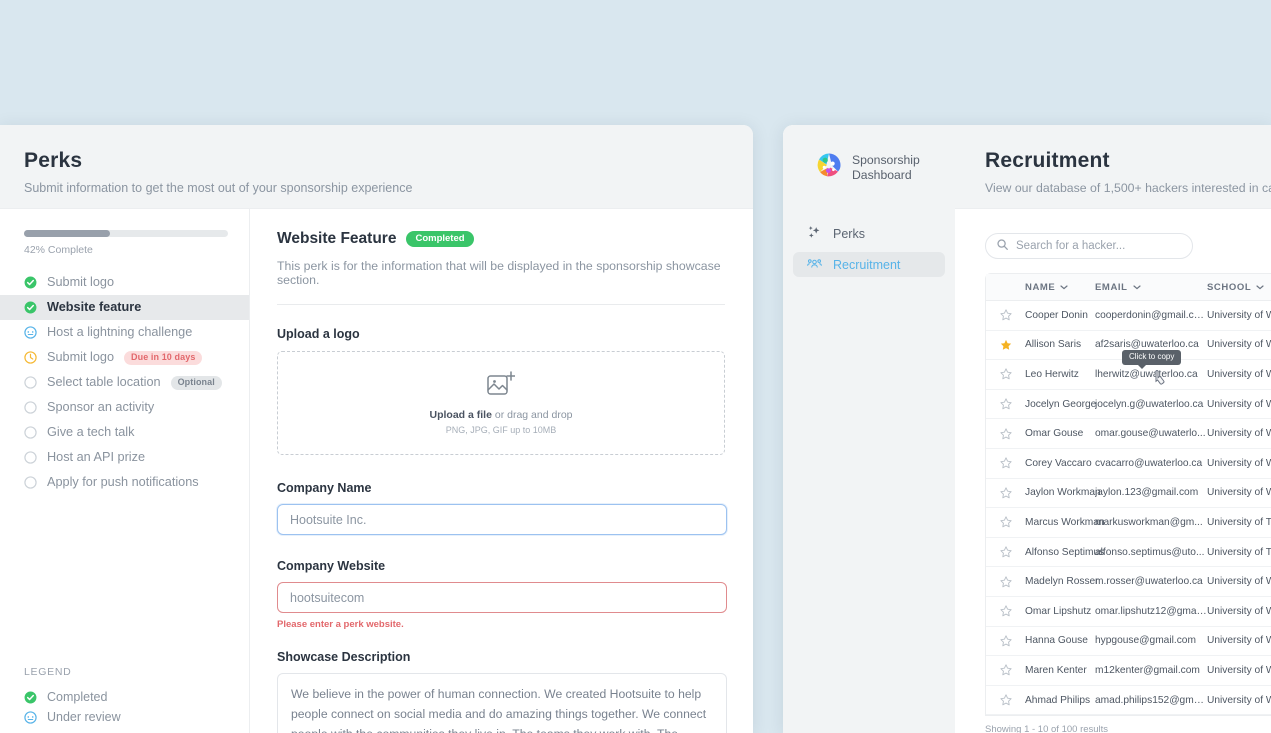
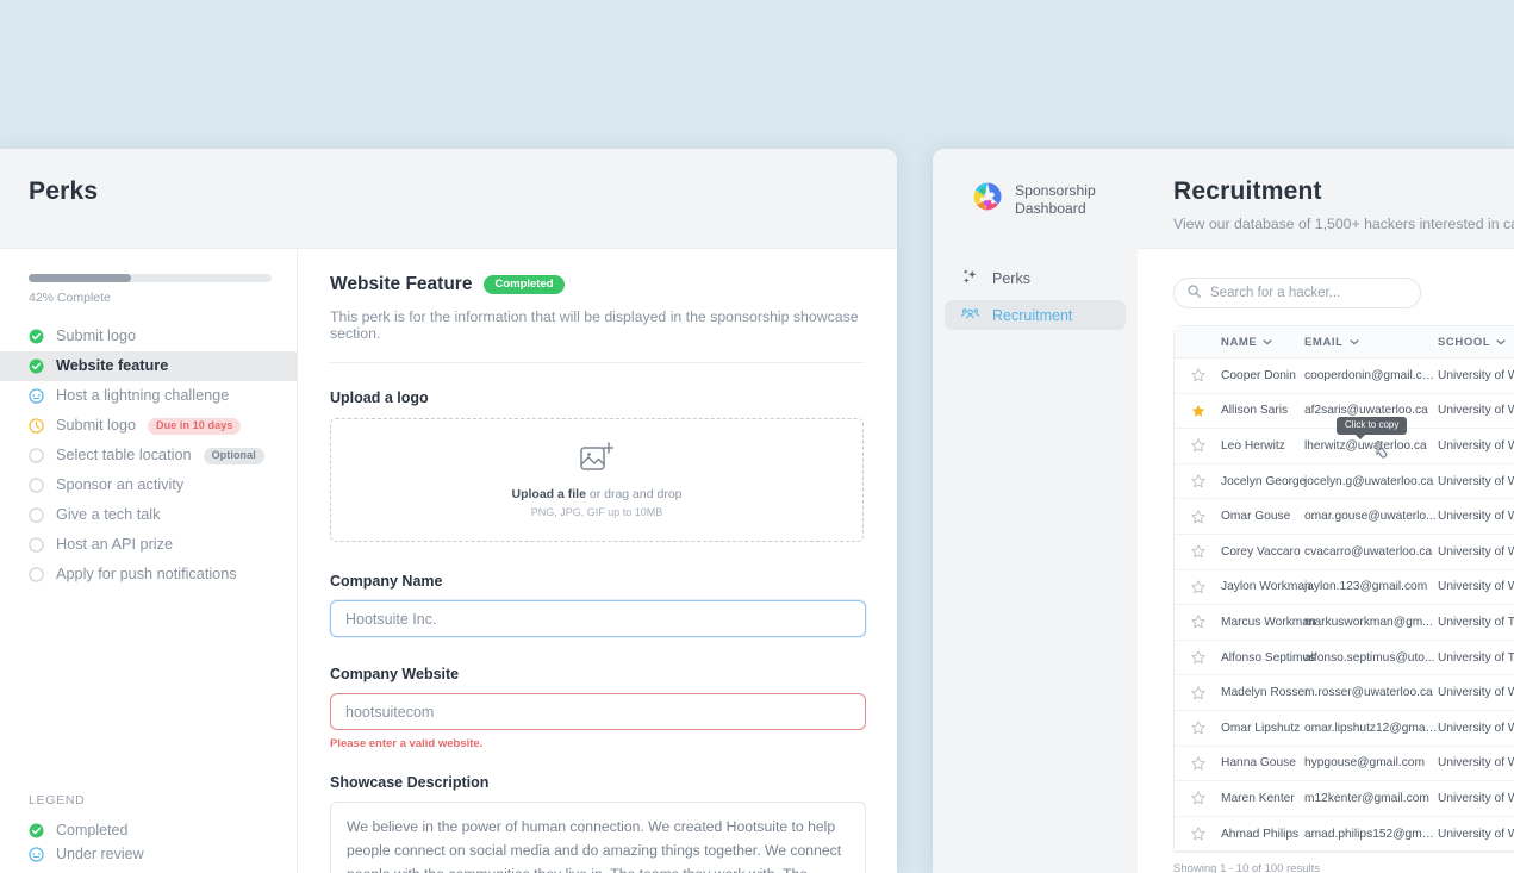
  Perks
- Submit information to get the most out of your sponsorship experience
  42% Complete
  Submit logo
  Website feature
  Host a lightning challenge
  Submit logo
  Due in 10 days
  Select table location
  Optional
  Sponsor an activity
  Give a tech talk
  Host an API prize
  Apply for push notifications
  LEGEND
  Completed
  Under review
  Website Feature
  Completed
  This perk is for the information that will be displayed in the sponsorship showcase section.
  Upload a logo
  Upload a file or drag and drop
  PNG, JPG, GIF up to 10MB
  Company Name
  Hootsuite Inc.
  Company Website
  hootsuitecom
- Please enter a perk website.
+ Please enter a valid website.
  Showcase Description
  Sponsorship
  Dashboard
  Perks
  Recruitment
  Recruitment
  View our database of 1,500+ hackers interested in c
  Search for a hacker...
  NAME
  EMAIL
  SCHOOL
  Cooper Donin
  cooperdonin@gmail.com
  University of
  Allison Saris
  af2saris@uwaterloo.ca
  University of
  Leo Herwitz
  lherwitz@uwterloo.ca
  University of
  Jocelyn George
  jocelyn.g@uwaterloo.ca
  University of
  Omar Gouse
  omar.gouse@uwaterlo...
  University of
  Corey Vaccaro
  cvacarro@uwaterloo.ca
  University of
  Jaylon Workma
  jaylon.123@gmail.com
  University of
  Marcus Workm
  markusworkman@gm...
  University of T
  Alfonso Septim
  alfonso.septimus@uto...
  University of T
  Madelyn Rosse
  m.rosser@uwaterloo.ca
  University of
  Omar Lipshutz
  omar.lipshutz12@gmail..
  University of
  Hanna Gouse
  hypgouse@gmail.com
  University of
  Maren Kenter
  m12kenter@gmail.com
  University of
  Ahmad Philips
  amad.philips152@gmai..
  University of
  Showing 1 - 10 of 100 results
  Click to copy
